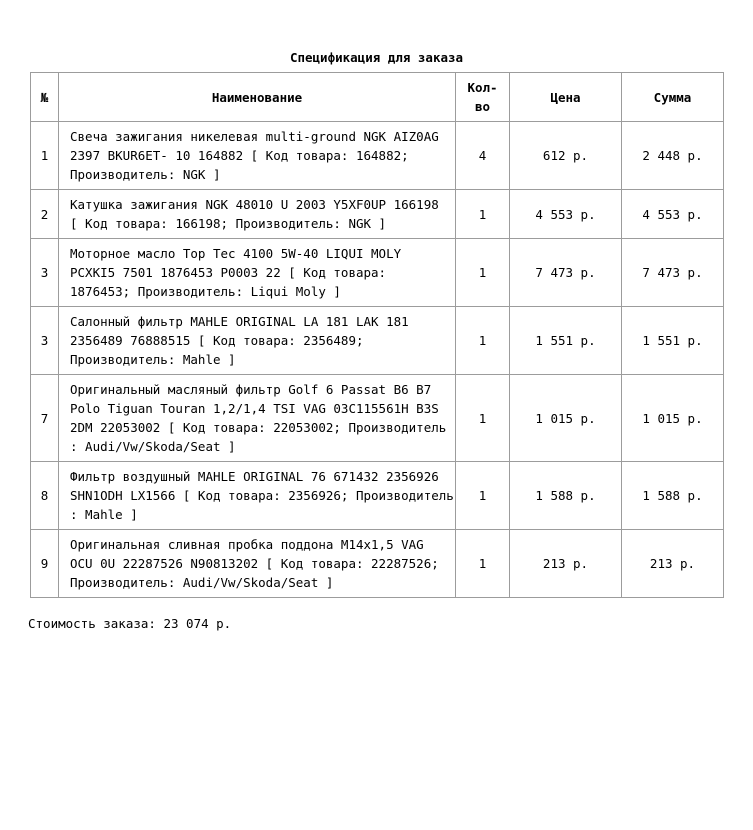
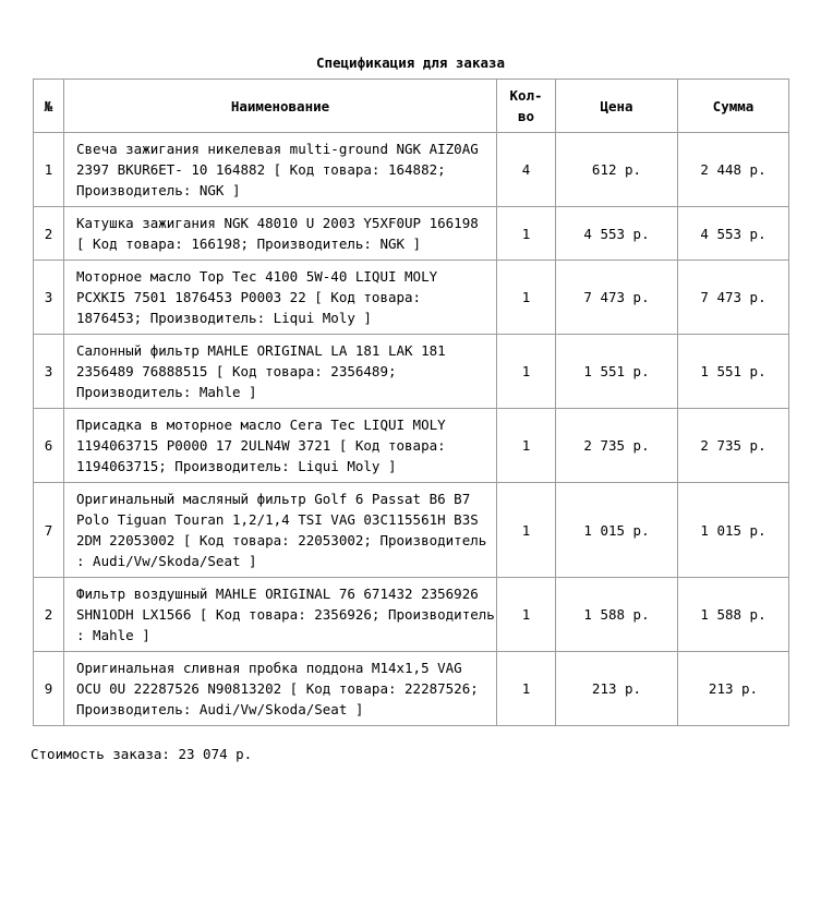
  Спецификация для заказа
  №	Наименование	Кол-во	Цена	Сумма
  1	Свеча зажигания никелевая multi-ground NGK AIZ0AG 2397 BKUR6ET- 10 164882 [ Код товара: 164882; Производитель: NGK ]	4	612 р.	2 448 р.
  2	Катушка зажигания NGK 48010 U 2003 Y5XF0UP 166198 [ Код товара: 166198; Производитель: NGK ]	1	4 553 р.	4 553 р.
  3	Моторное масло Top Tec 4100 5W-40 LIQUI MOLY PCXKI5 7501 1876453 P0003 22 [ Код товара: 1876453; Производитель: Liqui Moly ]	1	7 473 р.	7 473 р.
  3	Салонный фильтр MAHLE ORIGINAL LA 181 LAK 181 2356489 76888515 [ Код товара: 2356489; Производитель: Mahle ]	1	1 551 р.	1 551 р.
+ 6	Присадка в моторное масло Cera Tec LIQUI MOLY 1194063715 P0000 17 2ULN4W 3721 [ Код товара: 1194063715; Производитель: Liqui Moly ]	1	2 735 р.	2 735 р.
  7	Оригинальный масляный фильтр Golf 6 Passat B6 B7 Polo Tiguan Touran 1,2/1,4 TSI VAG 03C115561H B3S 2DM 22053002 [ Код товара: 22053002; Производитель : Audi/Vw/Skoda/Seat ]	1	1 015 р.	1 015 р.
- 8	Фильтр воздушный MAHLE ORIGINAL 76 671432 2356926 SHN1ODH LX1566 [ Код товара: 2356926; Производитель : Mahle ]	1	1 588 р.	1 588 р.
+ 2	Фильтр воздушный MAHLE ORIGINAL 76 671432 2356926 SHN1ODH LX1566 [ Код товара: 2356926; Производитель : Mahle ]	1	1 588 р.	1 588 р.
  9	Оригинальная сливная пробка поддона M14x1,5 VAG OCU 0U 22287526 N90813202 [ Код товара: 22287526; Производитель: Audi/Vw/Skoda/Seat ]	1	213 р.	213 р.
  Стоимость заказа: 23 074 р.
